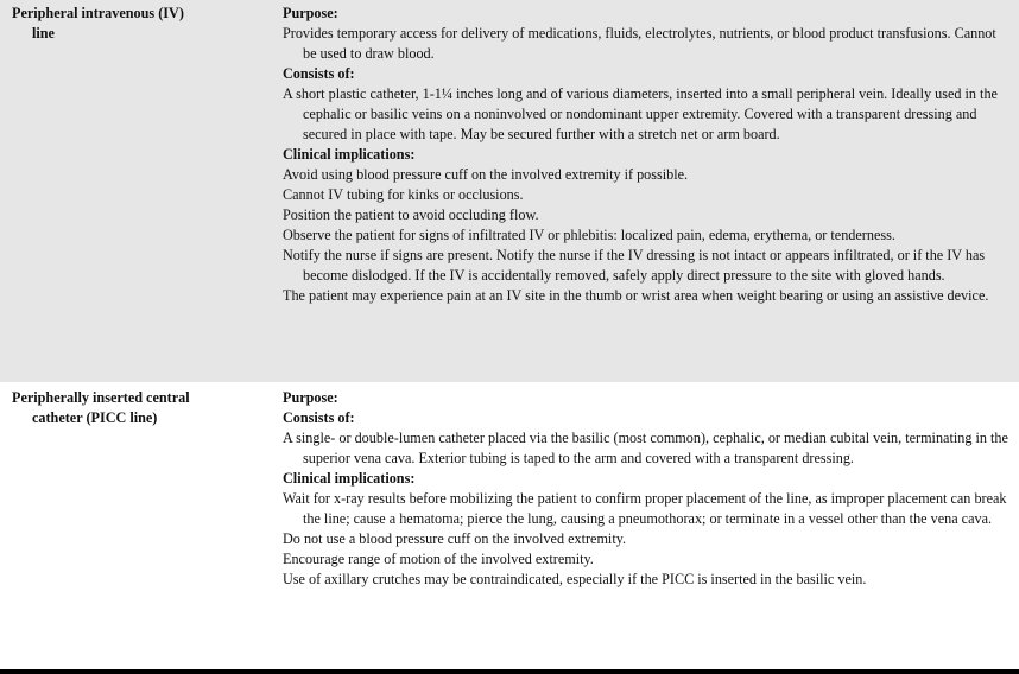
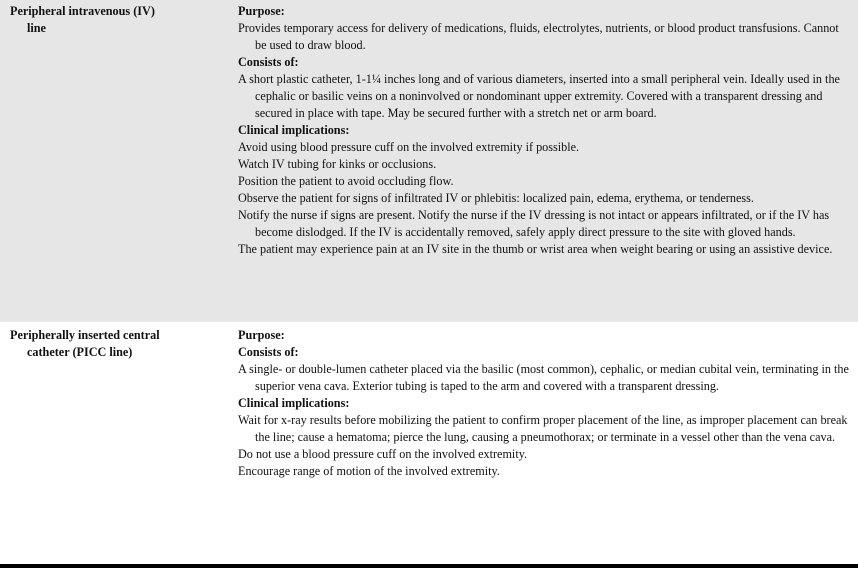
  Peripheral intravenous (IV)
  line
  Purpose:
  Provides temporary access for delivery of medications, fluids, electrolytes, nutrients, or blood product transfusions. Cannot be used to draw blood.
  Consists of:
  A short plastic catheter, 1-1¼ inches long and of various diameters, inserted into a small peripheral vein. Ideally used in the cephalic or basilic veins on a noninvolved or nondominant upper extremity. Covered with a transparent dressing and secured in place with tape. May be secured further with a stretch net or arm board.
  Clinical implications:
  Avoid using blood pressure cuff on the involved extremity if possible.
- Cannot IV tubing for kinks or occlusions.
+ Watch IV tubing for kinks or occlusions.
  Position the patient to avoid occluding flow.
  Observe the patient for signs of infiltrated IV or phlebitis: localized pain, edema, erythema, or tenderness.
  Notify the nurse if signs are present. Notify the nurse if the IV dressing is not intact or appears infiltrated, or if the IV has become dislodged. If the IV is accidentally removed, safely apply direct pressure to the site with gloved hands.
  The patient may experience pain at an IV site in the thumb or wrist area when weight bearing or using an assistive device.
  Peripherally inserted central
  catheter (PICC line)
  Purpose:
  Consists of:
  A single- or double-lumen catheter placed via the basilic (most common), cephalic, or median cubital vein, terminating in the superior vena cava. Exterior tubing is taped to the arm and covered with a transparent dressing.
  Clinical implications:
  Wait for x-ray results before mobilizing the patient to confirm proper placement of the line, as improper placement can break the line; cause a hematoma; pierce the lung, causing a pneumothorax; or terminate in a vessel other than the vena cava.
  Do not use a blood pressure cuff on the involved extremity.
  Encourage range of motion of the involved extremity.
- Use of axillary crutches may be contraindicated, especially if the PICC is inserted in the basilic vein.
